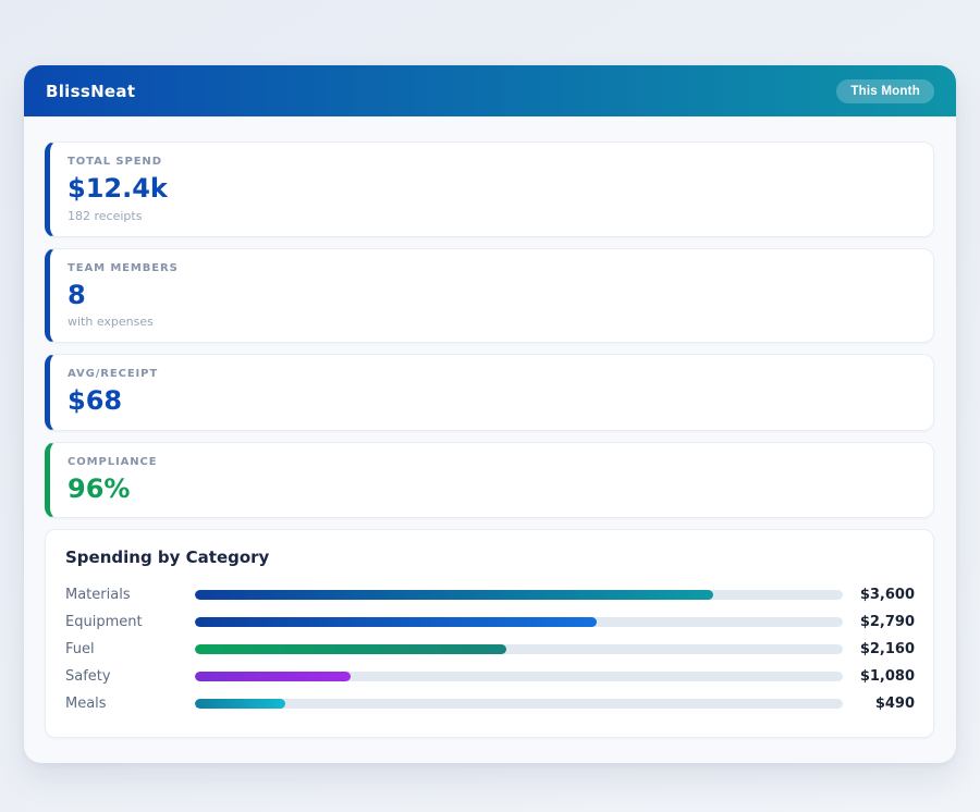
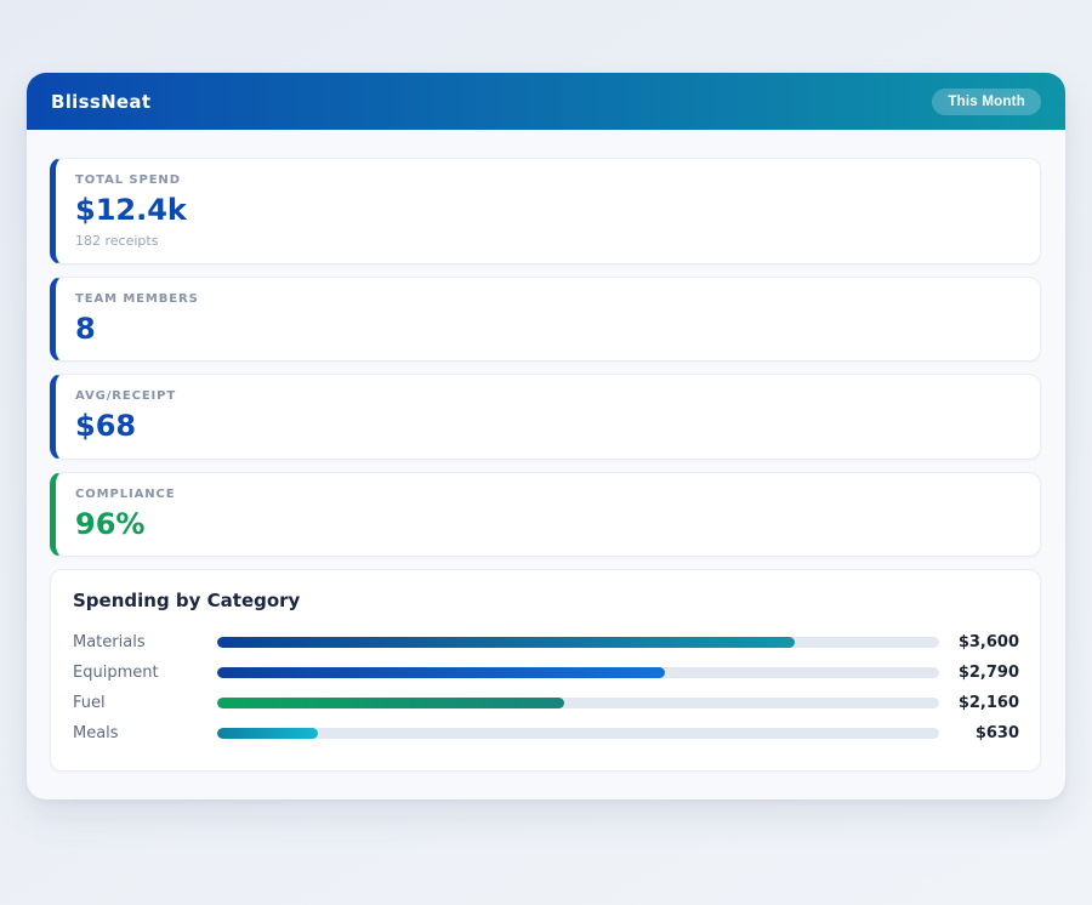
  BlissNeat
  This Month
  TOTAL SPEND
  $12.4k
  182 receipts
  TEAM MEMBERS
  8
- with expenses
  AVG/RECEIPT
  $68
  COMPLIANCE
  96%
  Spending by Category
  Materials
  $3,600
  Equipment
  $2,790
  Fuel
  $2,160
- Safety
- $1,080
  Meals
- $490
+ $630
